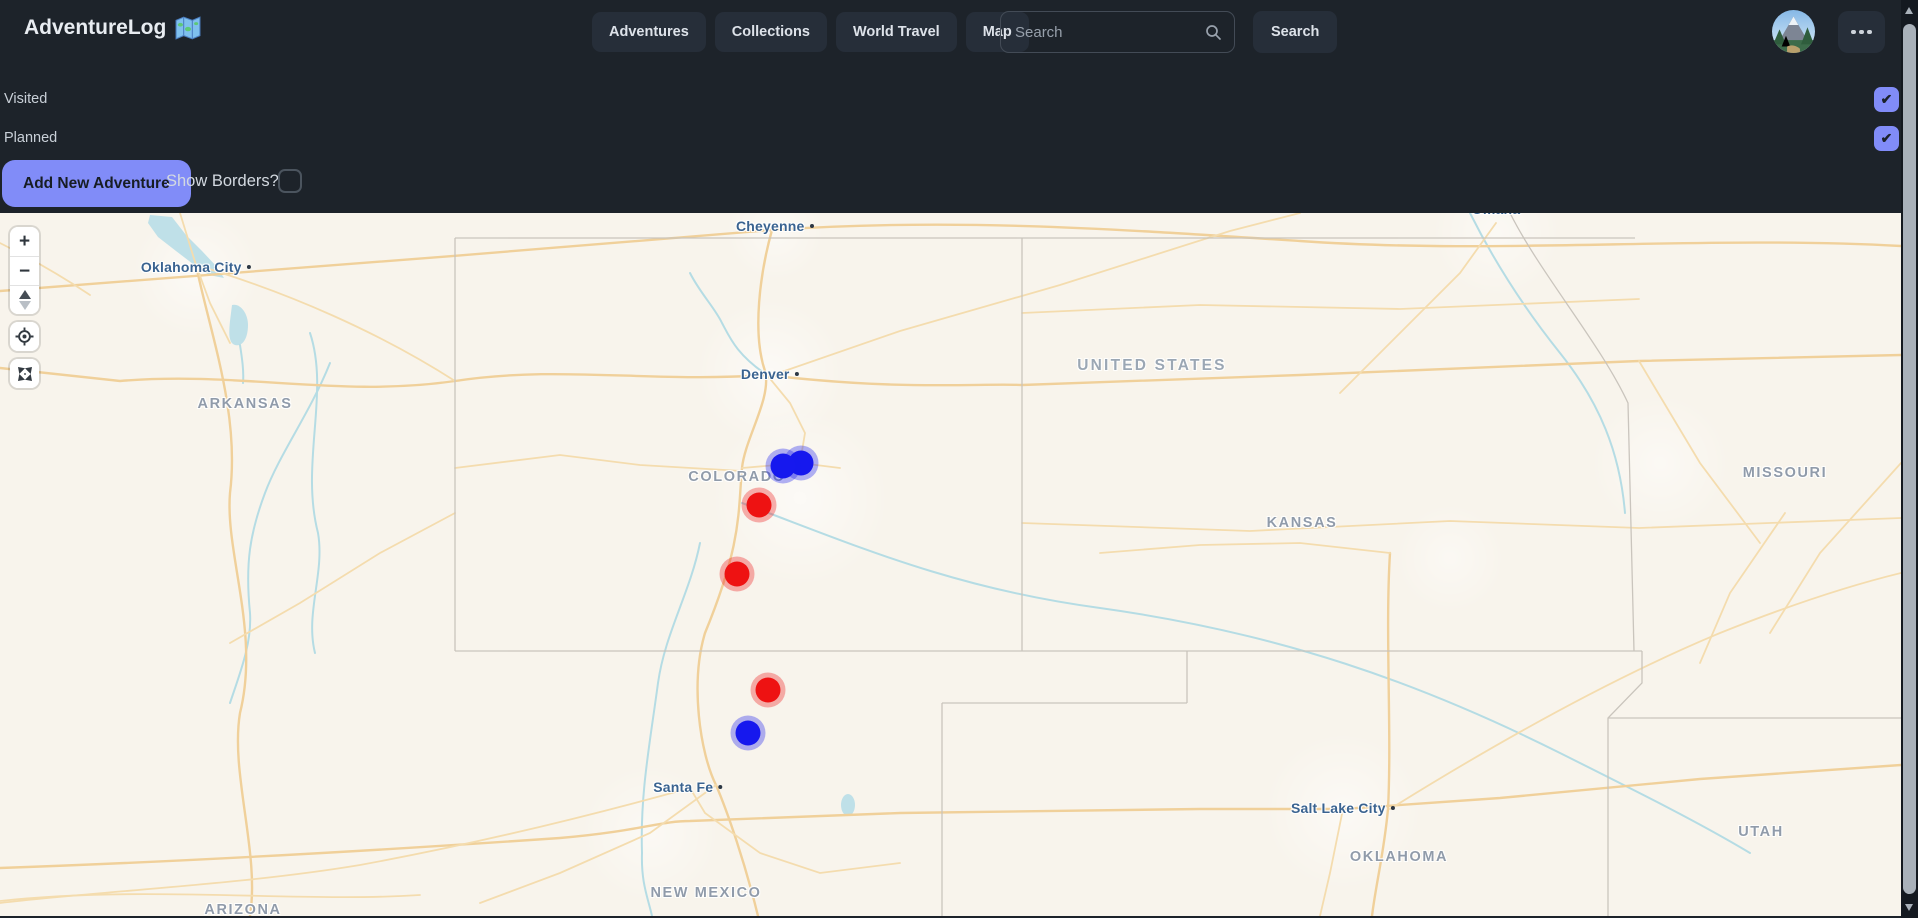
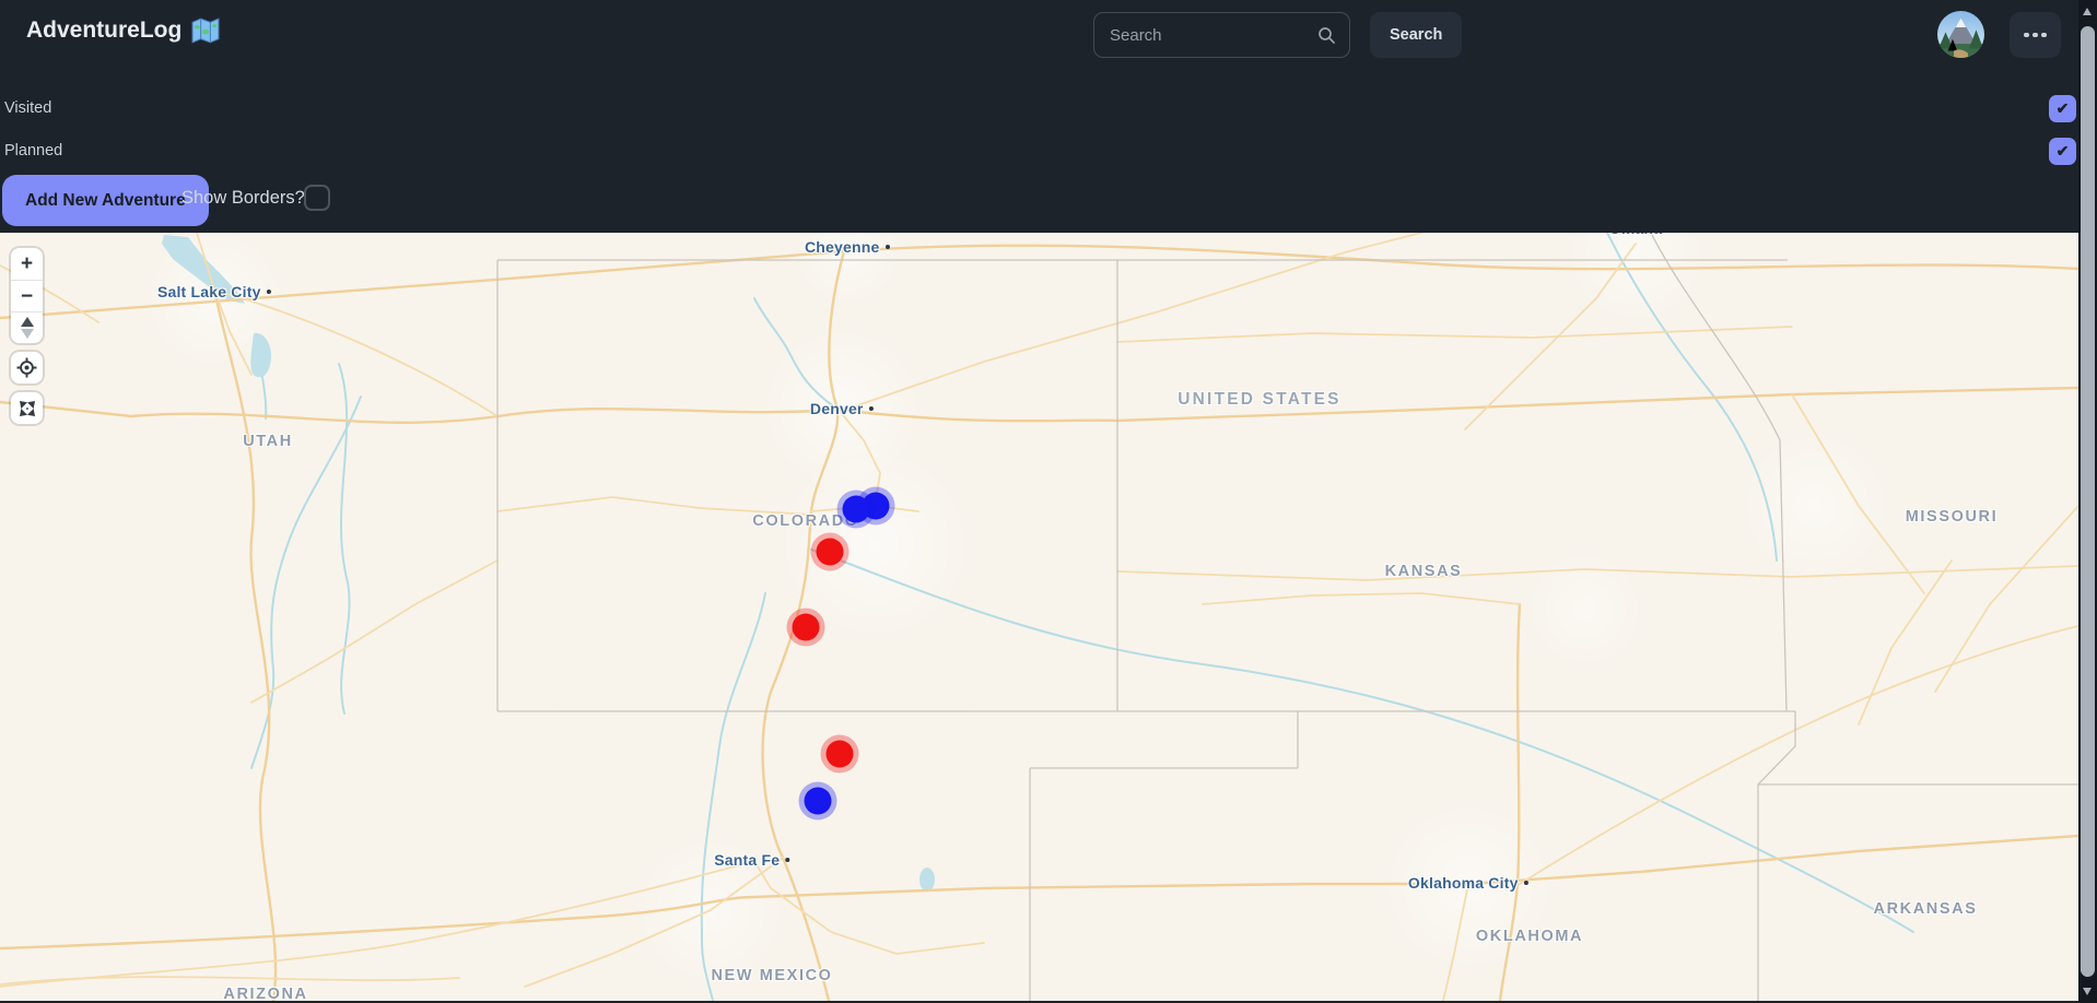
  AdventureLog
- Adventures
- Collections
- World Travel
- Map
  Search
  Search
  Visited
  Planned
  Add New Adventure
  Show Borders?
  Cheyenne
- Oklahoma City
+ Salt Lake City
  Denver
  Santa Fe
- Salt Lake City
+ Oklahoma City
- ARKANSAS
+ UTAH
  COLORAD
  KANSAS
  MISSOURI
  NEW MEXICO
  OKLAHOMA
- UTAH
+ ARKANSAS
  ARIZONA
  UNITED STATES
  +
  −
